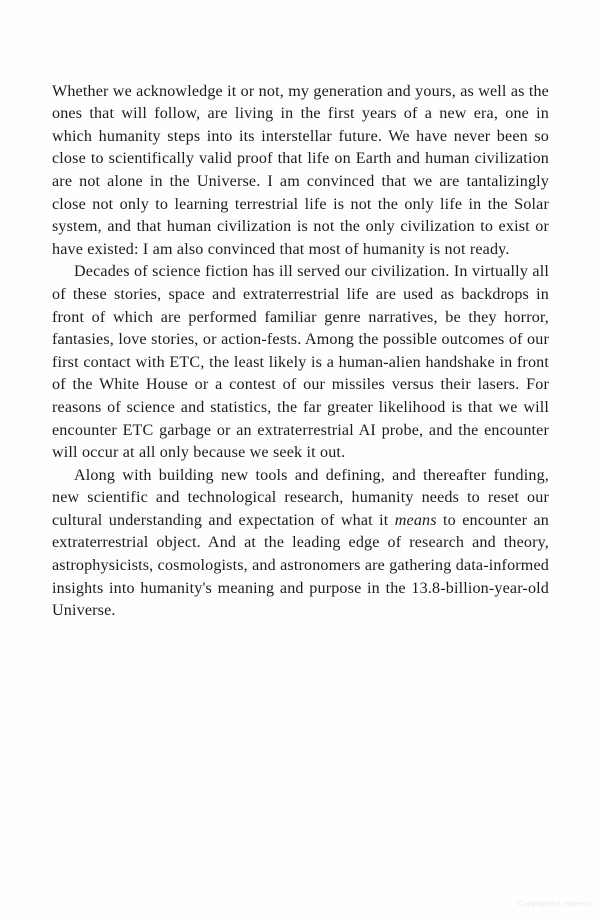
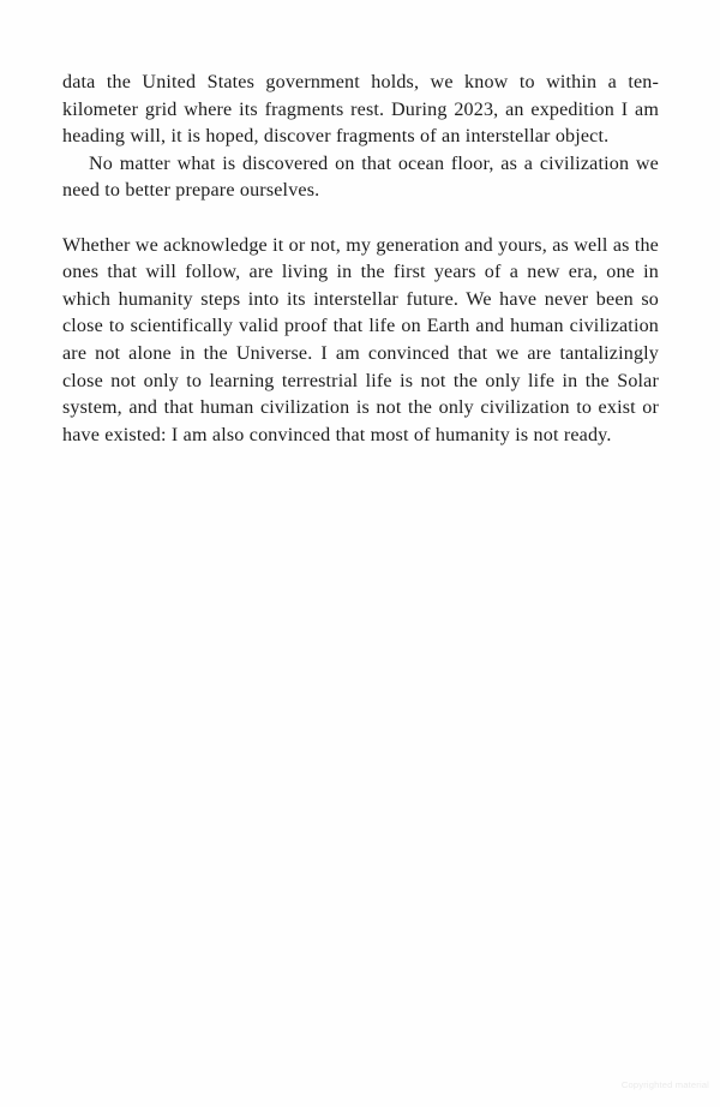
+ data the United States government holds, we know to within a ten-kilometer grid where its fragments rest. During 2023, an expedition I am heading will, it is hoped, discover fragments of an interstellar object.
+ No matter what is discovered on that ocean floor, as a civilization we need to better prepare ourselves.
  Whether we acknowledge it or not, my generation and yours, as well as the ones that will follow, are living in the first years of a new era, one in which humanity steps into its interstellar future. We have never been so close to scientifically valid proof that life on Earth and human civilization are not alone in the Universe. I am convinced that we are tantalizingly close not only to learning terrestrial life is not the only life in the Solar system, and that human civilization is not the only civilization to exist or have existed: I am also convinced that most of humanity is not ready.
- Decades of science fiction has ill served our civilization. In virtually all of these stories, space and extraterrestrial life are used as backdrops in front of which are performed familiar genre narratives, be they horror, fantasies, love stories, or action-fests. Among the possible outcomes of our first contact with ETC, the least likely is a human-alien handshake in front of the White House or a contest of our missiles versus their lasers. For reasons of science and statistics, the far greater likelihood is that we will encounter ETC garbage or an extraterrestrial AI probe, and the encounter will occur at all only because we seek it out.
- Along with building new tools and defining, and thereafter funding, new scientific and technological research, humanity needs to reset our cultural understanding and expectation of what it means to encounter an extraterrestrial object. And at the leading edge of research and theory, astrophysicists, cosmologists, and astronomers are gathering data-informed insights into humanity's meaning and purpose in the 13.8-billion-year-old Universe.
